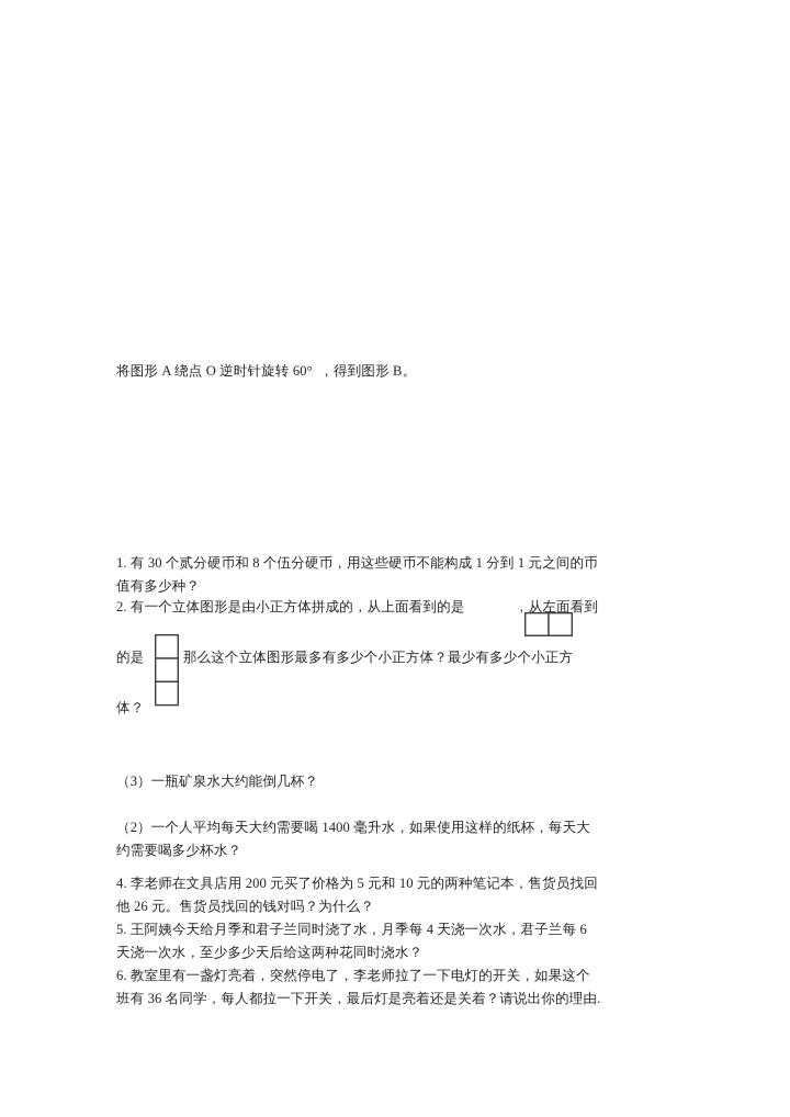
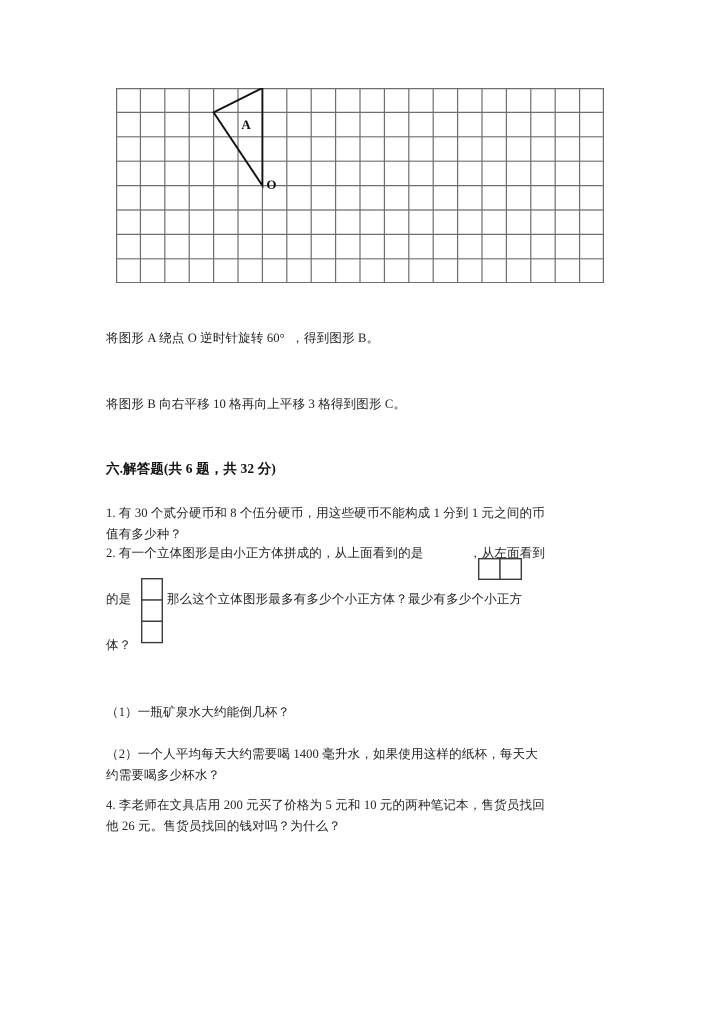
+ A
+ O
  将图形 A 绕点 O 逆时针旋转 60° ，得到图形 B。
+ 将图形 B 向右平移 10 格再向上平移 3 格得到图形 C。
+ 六.解答题(共 6 题，共 32 分)
  1. 有 30 个贰分硬币和 8 个伍分硬币，用这些硬币不能构成 1 分到 1 元之间的币
  值有多少种？
  2. 有一个立体图形是由小正方体拼成的，从上面看到的是 ，从左面看到
  的是那么这个立体图形最多有多少个小正方体？最少有多少个小正方
  体？
- （3）一瓶矿泉水大约能倒几杯？
+ （1）一瓶矿泉水大约能倒几杯？
  （2）一个人平均每天大约需要喝 1400 毫升水，如果使用这样的纸杯，每天大
  约需要喝多少杯水？
  4. 李老师在文具店用 200 元买了价格为 5 元和 10 元的两种笔记本，售货员找回
  他 26 元。售货员找回的钱对吗？为什么？
- 5. 王阿姨今天给月季和君子兰同时浇了水，月季每 4 天浇一次水，君子兰每 6
- 天浇一次水，至少多少天后给这两种花同时浇水？
- 6. 教室里有一盏灯亮着，突然停电了，李老师拉了一下电灯的开关，如果这个
- 班有 36 名同学，每人都拉一下开关，最后灯是亮着还是关着？请说出你的理由.
